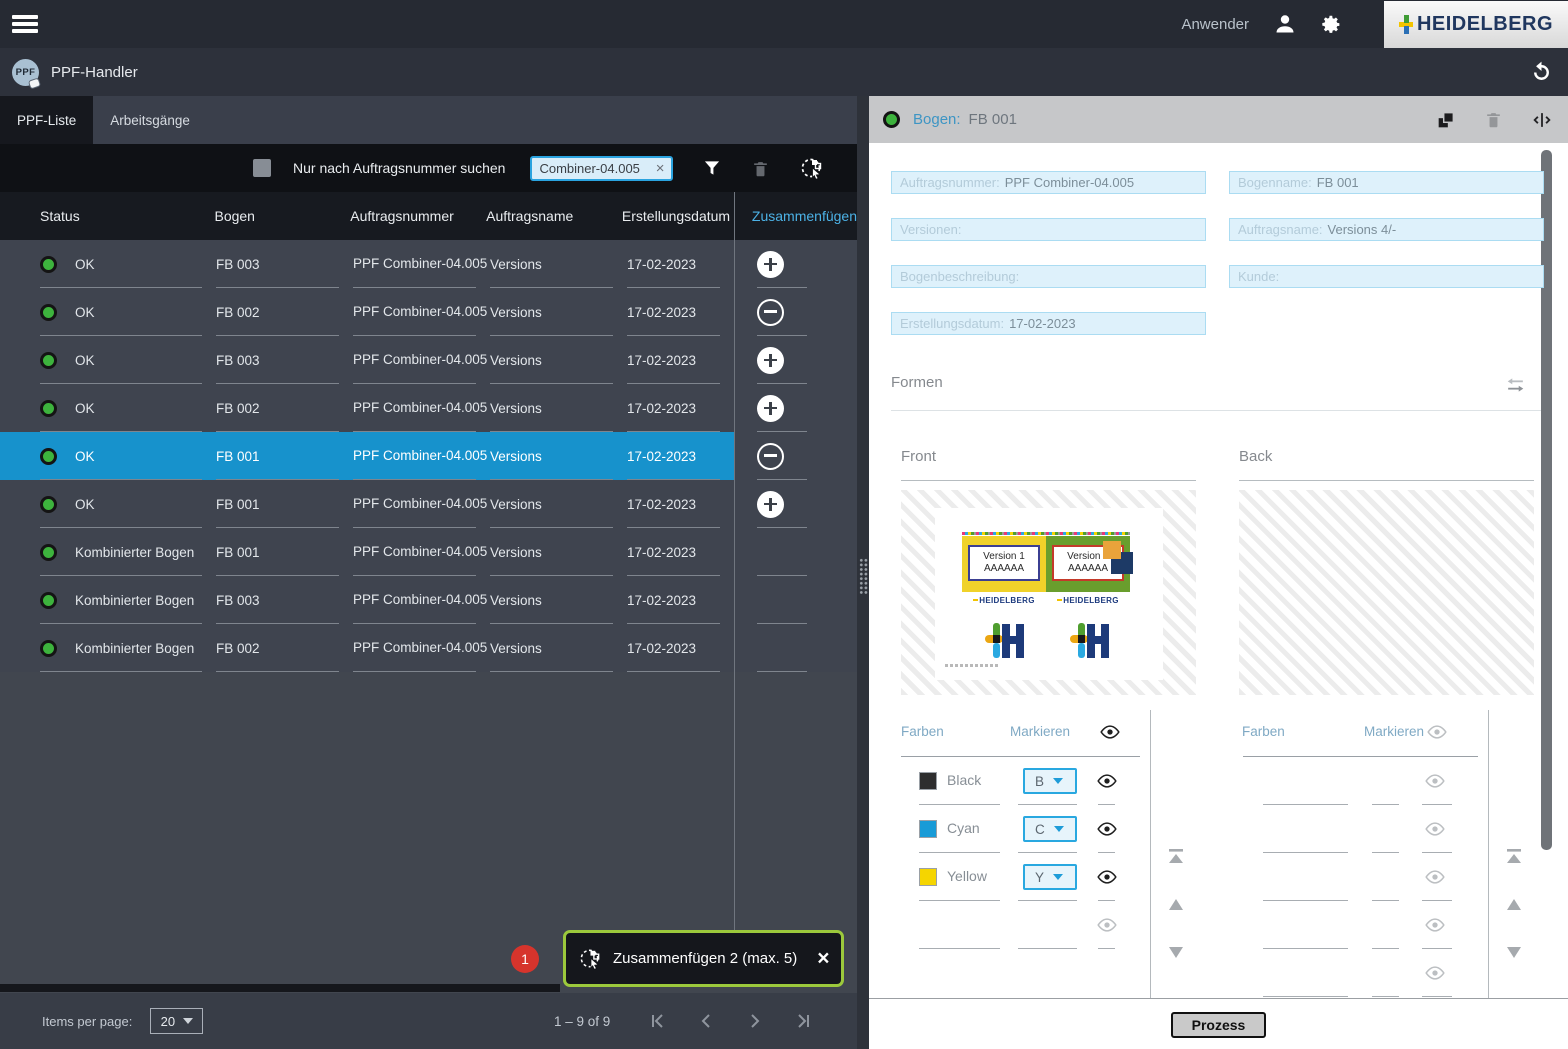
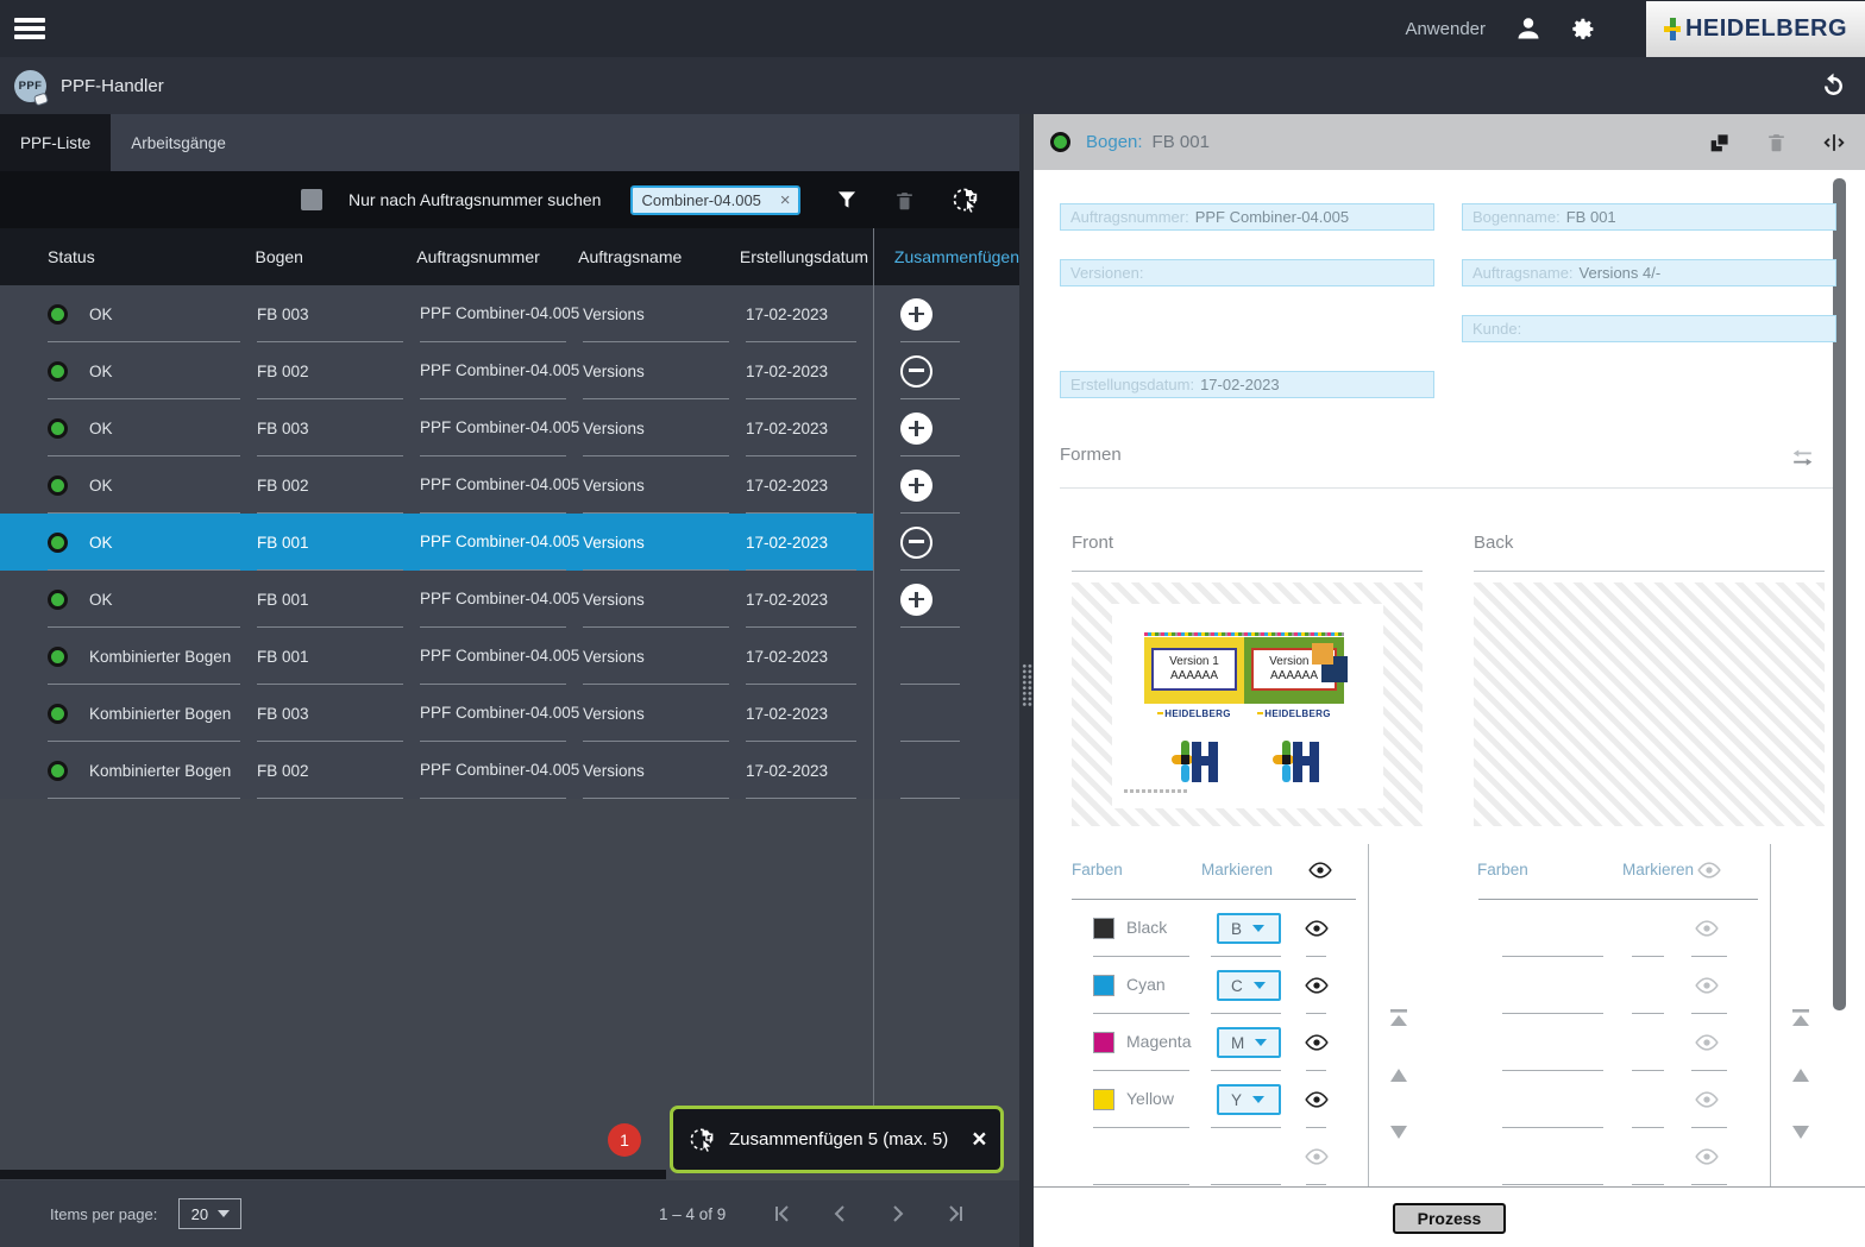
  Anwender
  HEIDELBERG
  PPF
  PPF-Handler
  PPF-Liste
  Arbeitsgänge
  Nur nach Auftragsnummer suchen
  Combiner-04.005
  ×
  Status
  Bogen
  Auftragsnummer
  Auftragsname
  Erstellungsdatum
  Zusammenfügen
  OK
  FB 003
  PPF Combiner-04.005
  Versions
  17-02-2023
  OK
  FB 002
  PPF Combiner-04.005
  Versions
  17-02-2023
  OK
  FB 003
  PPF Combiner-04.005
  Versions
  17-02-2023
  OK
  FB 002
  PPF Combiner-04.005
  Versions
  17-02-2023
  OK
  FB 001
  PPF Combiner-04.005
  Versions
  17-02-2023
  OK
  FB 001
  PPF Combiner-04.005
  Versions
  17-02-2023
  Kombinierter Bogen
  FB 001
  PPF Combiner-04.005
  Versions
  17-02-2023
  Kombinierter Bogen
  FB 003
  PPF Combiner-04.005
  Versions
  17-02-2023
  Kombinierter Bogen
  FB 002
  PPF Combiner-04.005
  Versions
  17-02-2023
  1
- Zusammenfügen 2 (max. 5)
+ Zusammenfügen 5 (max. 5)
  ×
  Items per page:
  20
- 1 – 9 of 9
+ 1 – 4 of 9
  Bogen:
  FB 001
  Formen
  Front
  Back
  Version 1
  AAAAAA
  Version
  AAAAAA
  HEIDELBERG
  HEIDELBERG
  Farben
  Markieren
  Black
  B
  Cyan
  C
+ Magenta
+ M
  Yellow
  Y
  Farben
  Markieren
  Prozess
  Auftragsnummer:
  PPF Combiner-04.005
  Versionen:
- Bogenbeschreibung:
  Erstellungsdatum:
  17-02-2023
  Bogenname:
  FB 001
  Auftragsname:
  Versions 4/-
  Kunde:
